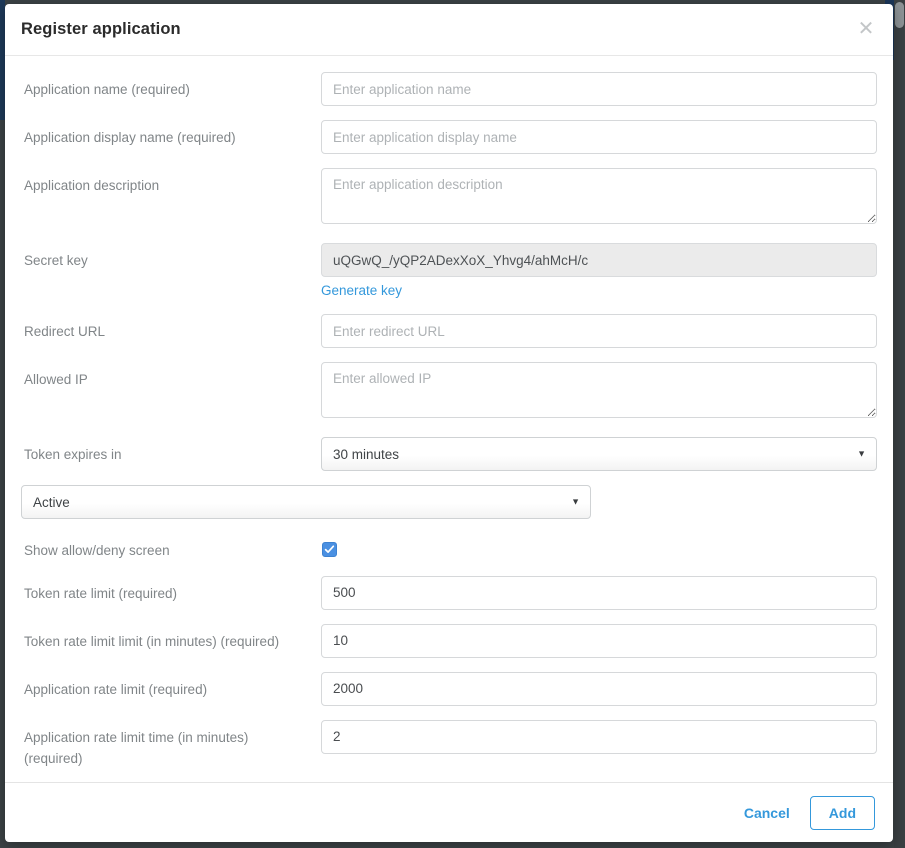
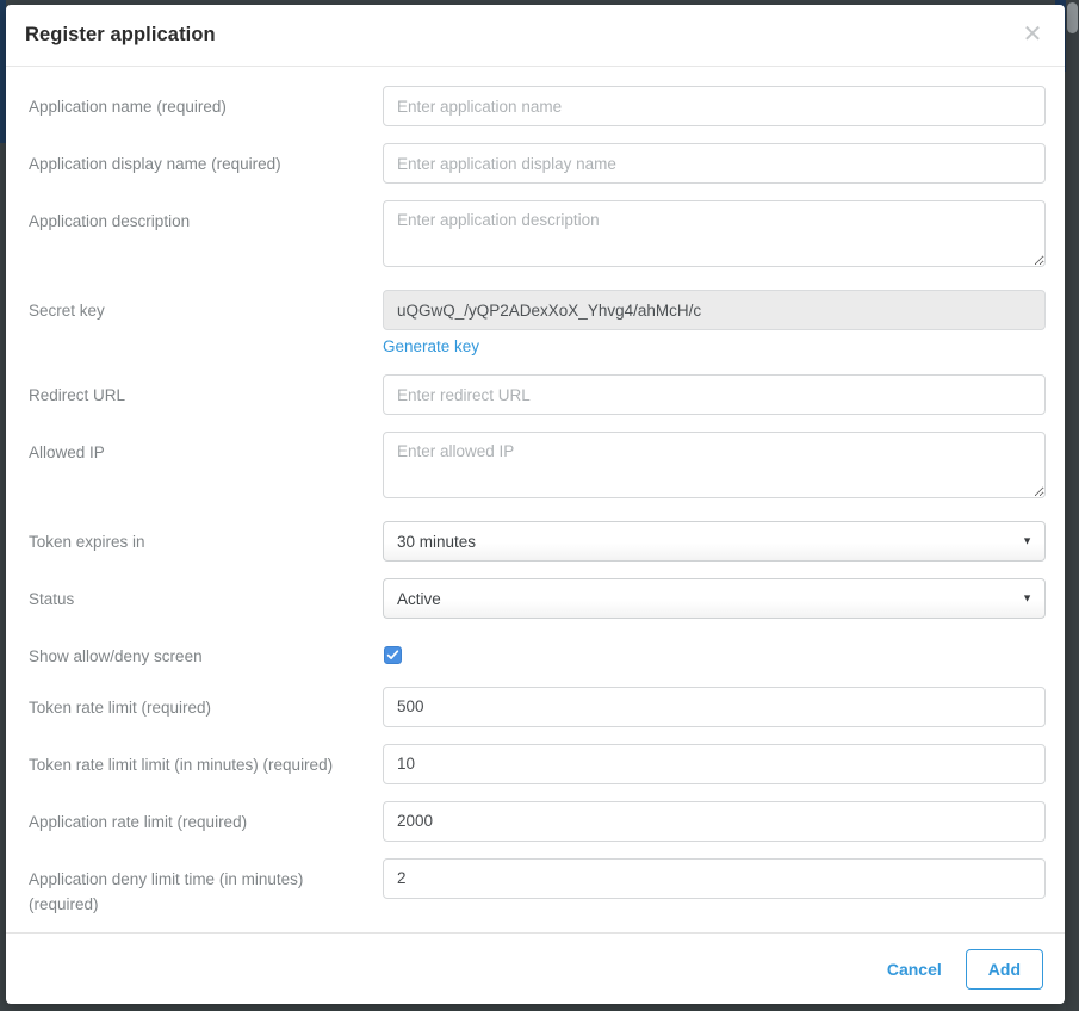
  Register application
  ✕
  Application name (required)
  Enter application name
  Application display name (required)
  Enter application display name
  Application description
  Enter application description
  Secret key
  uQGwQ_/yQP2ADexXoX_Yhvg4/ahMcH/c Generate key
  Redirect URL
  Enter redirect URL
  Allowed IP
  Enter allowed IP
  Token expires in
  30 minutes
  ▼
+ Status
  Active
  ▼
  Show allow/deny screen
  Token rate limit (required)
  500
  Token rate limit limit (in minutes) (required)
  10
  Application rate limit (required)
  2000
- Application rate limit time (in minutes) (required)
+ Application deny limit time (in minutes) (required)
  2
  Cancel
  Add
